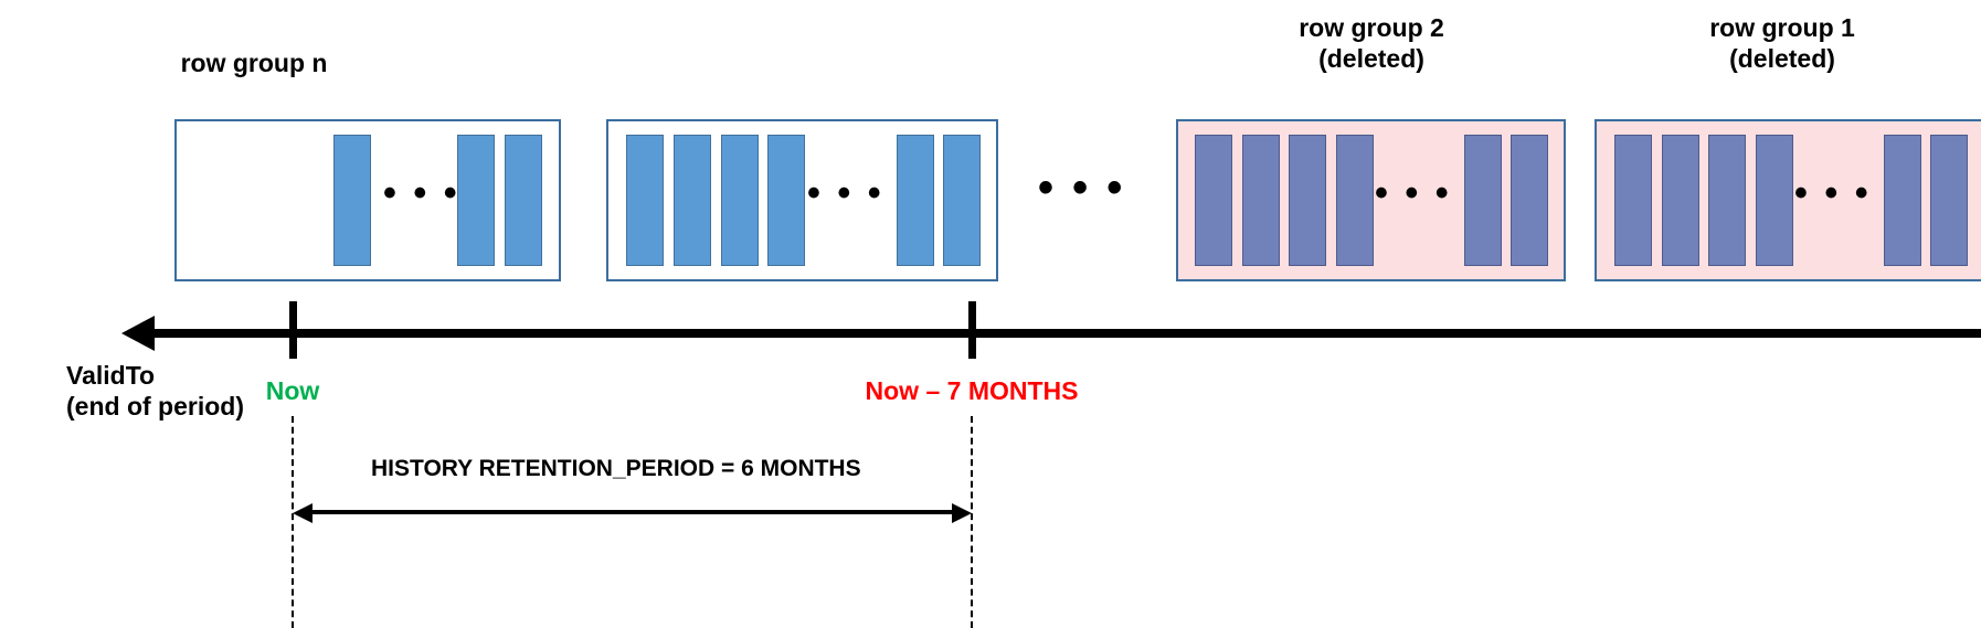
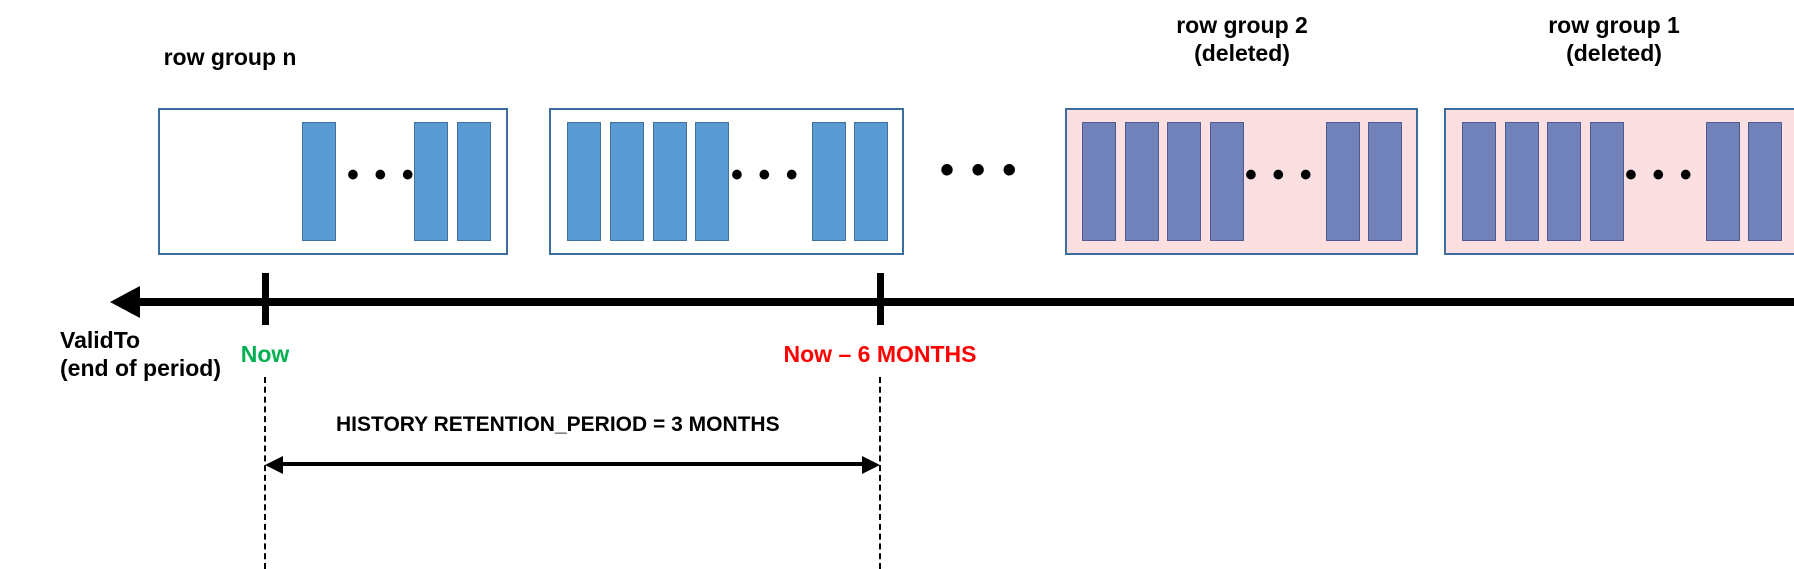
  row group n
  row group 2
  (deleted)
  row group 1
  (deleted)
  • • •
  • • •
  • • •
  • • •
  • • •
  ValidTo
  (end of period)
  Now
- Now – 7 MONTHS
+ Now – 6 MONTHS
- HISTORY RETENTION_PERIOD = 6 MONTHS
+ HISTORY RETENTION_PERIOD = 3 MONTHS
